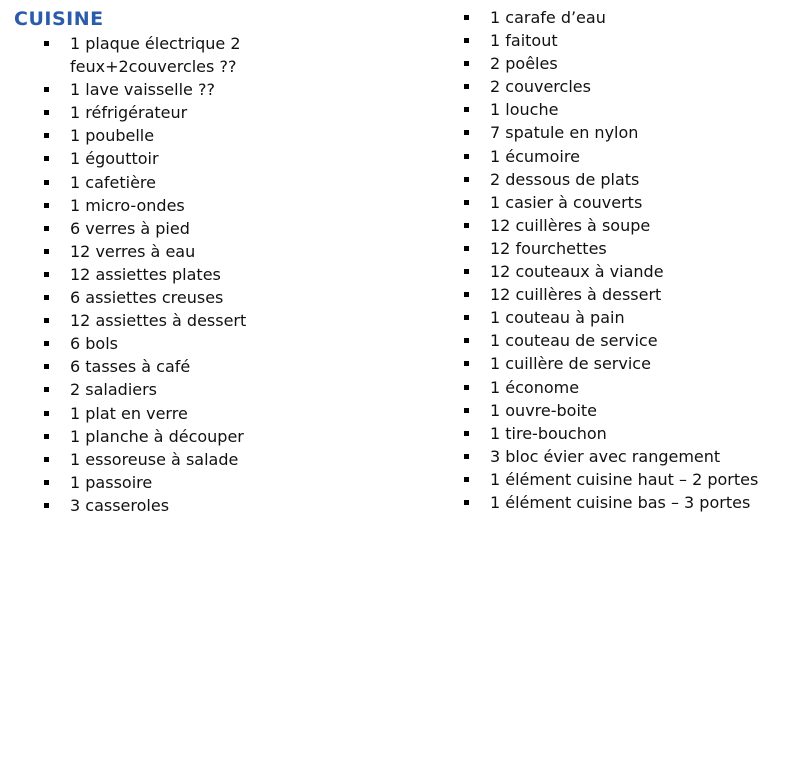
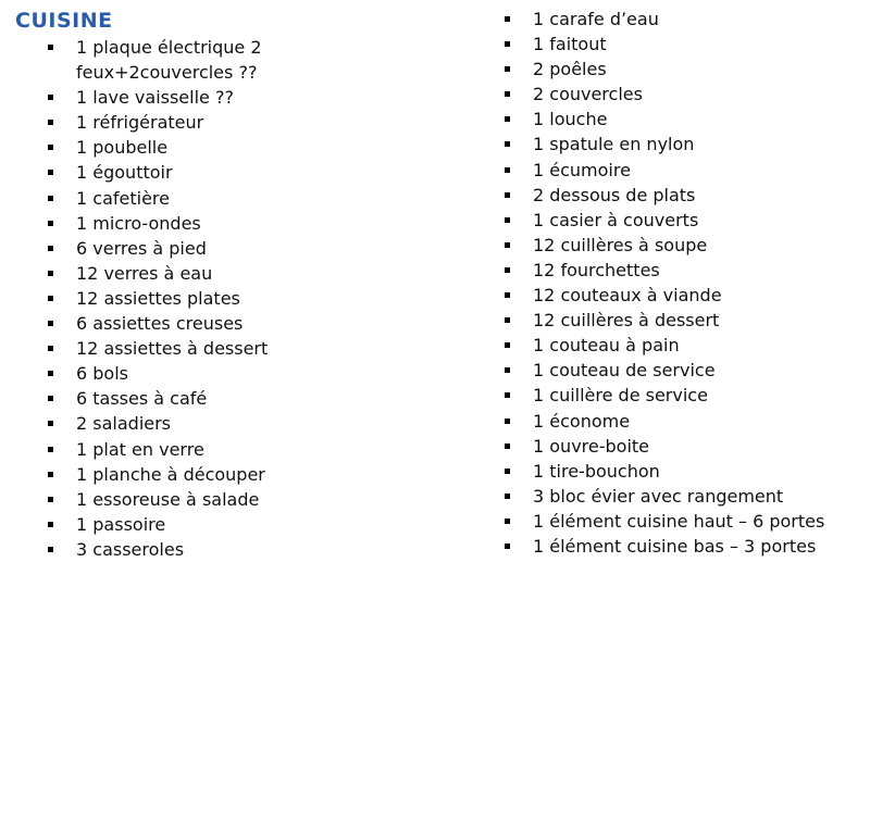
  CUISINE
  1 plaque électrique 2
  feux+2couvercles ??
  1 lave vaisselle ??
  1 réfrigérateur
  1 poubelle
  1 égouttoir
  1 cafetière
  1 micro-ondes
  6 verres à pied
  12 verres à eau
  12 assiettes plates
  6 assiettes creuses
  12 assiettes à dessert
  6 bols
  6 tasses à café
  2 saladiers
  1 plat en verre
  1 planche à découper
  1 essoreuse à salade
  1 passoire
  3 casseroles
  1 carafe d’eau
  1 faitout
  2 poêles
  2 couvercles
  1 louche
- 7 spatule en nylon
+ 1 spatule en nylon
  1 écumoire
  2 dessous de plats
  1 casier à couverts
  12 cuillères à soupe
  12 fourchettes
  12 couteaux à viande
  12 cuillères à dessert
  1 couteau à pain
  1 couteau de service
  1 cuillère de service
  1 économe
  1 ouvre-boite
  1 tire-bouchon
  3 bloc évier avec rangement
- 1 élément cuisine haut – 2 portes
+ 1 élément cuisine haut – 6 portes
  1 élément cuisine bas – 3 portes
